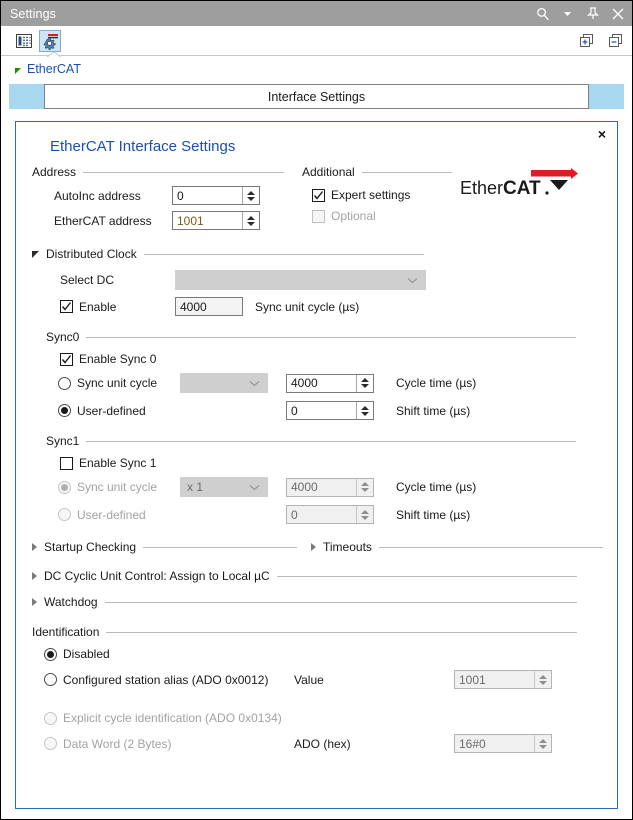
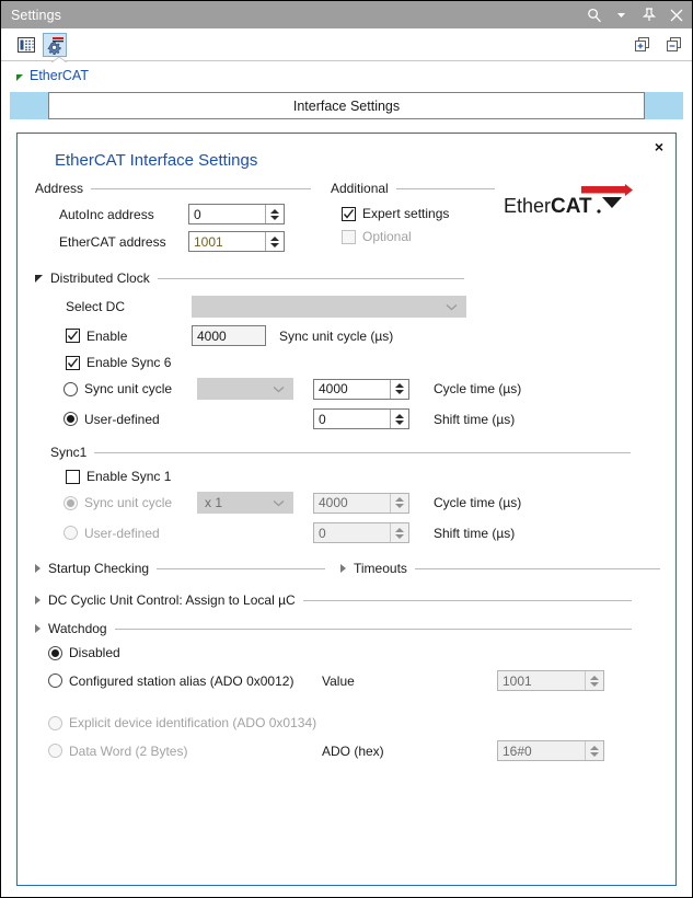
  Settings
  EtherCAT
  Interface Settings
  ×
  EtherCAT Interface Settings
  Ether
  CAT
  Address
  AutoInc address
  0
  EtherCAT address
  1001
  Additional
  Expert settings
  Optional
  Distributed Clock
  Select DC
  Enable
  4000
  Sync unit cycle (µs)
- Sync0
- Enable Sync 0
+ Enable Sync 6
  Sync unit cycle
  4000
  Cycle time (µs)
  User-defined
  0
  Shift time (µs)
  Sync1
  Enable Sync 1
  Sync unit cycle
  x 1
  4000
  Cycle time (µs)
  User-defined
  0
  Shift time (µs)
  Startup Checking
  Timeouts
  DC Cyclic Unit Control: Assign to Local µC
  Watchdog
- Identification
  Disabled
  Configured station alias (ADO 0x0012)
  Value
  1001
- Explicit cycle identification (ADO 0x0134)
+ Explicit device identification (ADO 0x0134)
  Data Word (2 Bytes)
  ADO (hex)
  16#0
